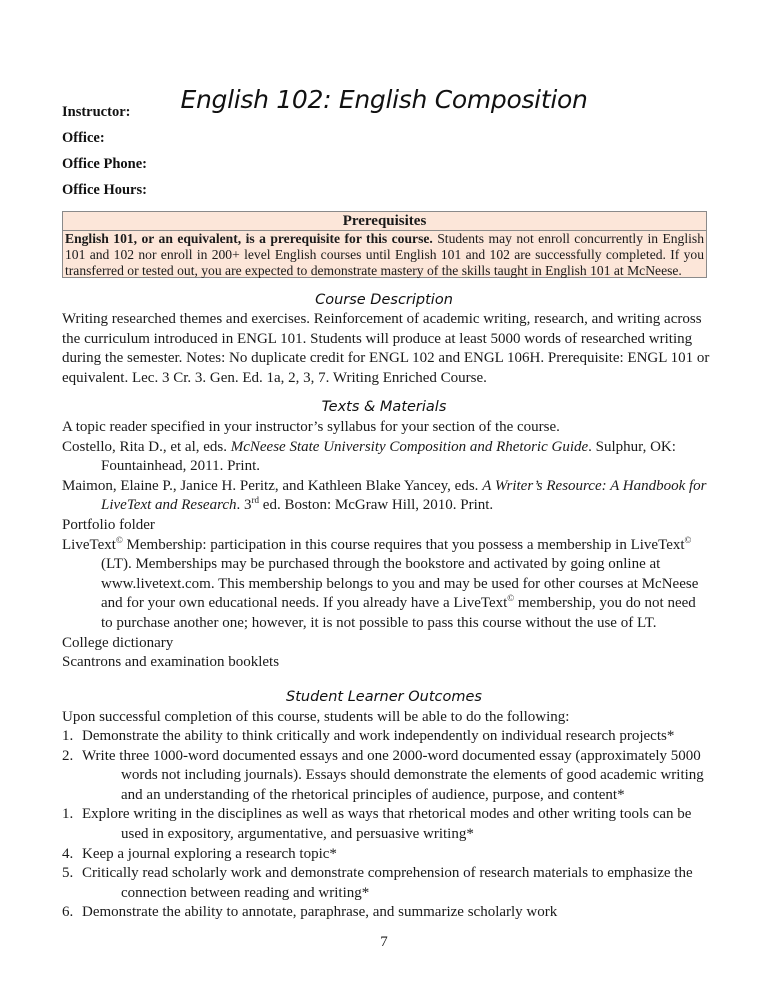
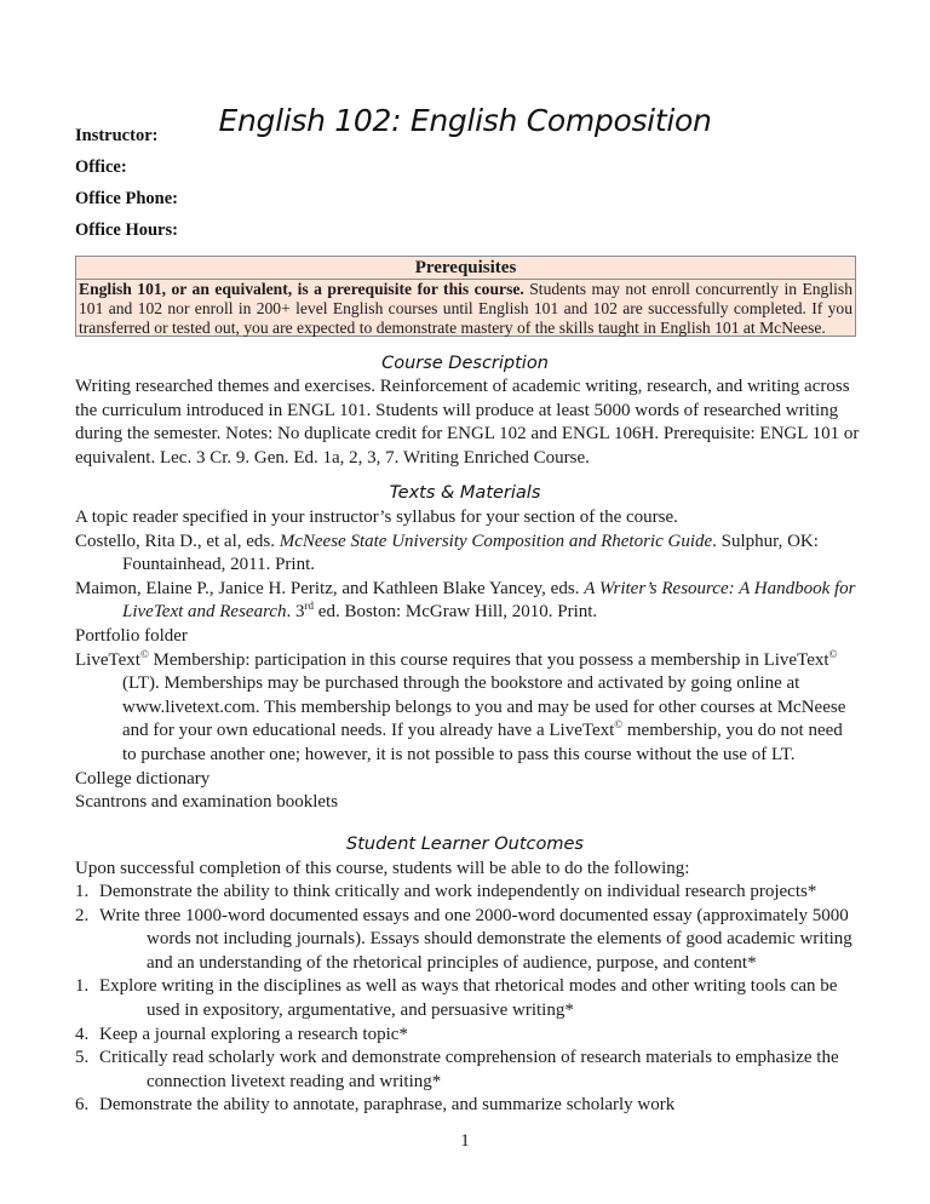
  English 102: English Composition
  Instructor:
  Office:
  Office Phone:
  Office Hours:
  Prerequisites
  English 101, or an equivalent, is a prerequisite for this course. Students may not enroll concurrently in English 101 and 102 nor enroll in 200+ level English courses until English 101 and 102 are successfully completed. If you transferred or tested out, you are expected to demonstrate mastery of the skills taught in English 101 at McNeese.
  Course Description
- Writing researched themes and exercises. Reinforcement of academic writing, research, and writing across the curriculum introduced in ENGL 101. Students will produce at least 5000 words of researched writing during the semester. Notes: No duplicate credit for ENGL 102 and ENGL 106H. Prerequisite: ENGL 101 or equivalent. Lec. 3 Cr. 3. Gen. Ed. 1a, 2, 3, 7. Writing Enriched Course.
+ Writing researched themes and exercises. Reinforcement of academic writing, research, and writing across the curriculum introduced in ENGL 101. Students will produce at least 5000 words of researched writing during the semester. Notes: No duplicate credit for ENGL 102 and ENGL 106H. Prerequisite: ENGL 101 or equivalent. Lec. 3 Cr. 9. Gen. Ed. 1a, 2, 3, 7. Writing Enriched Course.
  Texts & Materials
  A topic reader specified in your instructor’s syllabus for your section of the course.
  Costello, Rita D., et al, eds. McNeese State University Composition and Rhetoric Guide. Sulphur, OK: Fountainhead, 2011. Print.
  Maimon, Elaine P., Janice H. Peritz, and Kathleen Blake Yancey, eds. A Writer’s Resource: A Handbook for LiveText and Research. 3rd ed. Boston: McGraw Hill, 2010. Print.
  Portfolio folder
  LiveText© Membership: participation in this course requires that you possess a membership in LiveText© (LT). Memberships may be purchased through the bookstore and activated by going online at www.livetext.com. This membership belongs to you and may be used for other courses at McNeese and for your own educational needs. If you already have a LiveText© membership, you do not need to purchase another one; however, it is not possible to pass this course without the use of LT.
  College dictionary
  Scantrons and examination booklets
  Student Learner Outcomes
  Upon successful completion of this course, students will be able to do the following:
  1. Demonstrate the ability to think critically and work independently on individual research projects*
  2. Write three 1000-word documented essays and one 2000-word documented essay (approximately 5000 words not including journals). Essays should demonstrate the elements of good academic writing and an understanding of the rhetorical principles of audience, purpose, and content*
  1. Explore writing in the disciplines as well as ways that rhetorical modes and other writing tools can be used in expository, argumentative, and persuasive writing*
  4. Keep a journal exploring a research topic*
- 5. Critically read scholarly work and demonstrate comprehension of research materials to emphasize the connection between reading and writing*
+ 5. Critically read scholarly work and demonstrate comprehension of research materials to emphasize the connection livetext reading and writing*
  6. Demonstrate the ability to annotate, paraphrase, and summarize scholarly work
- 7
+ 1
